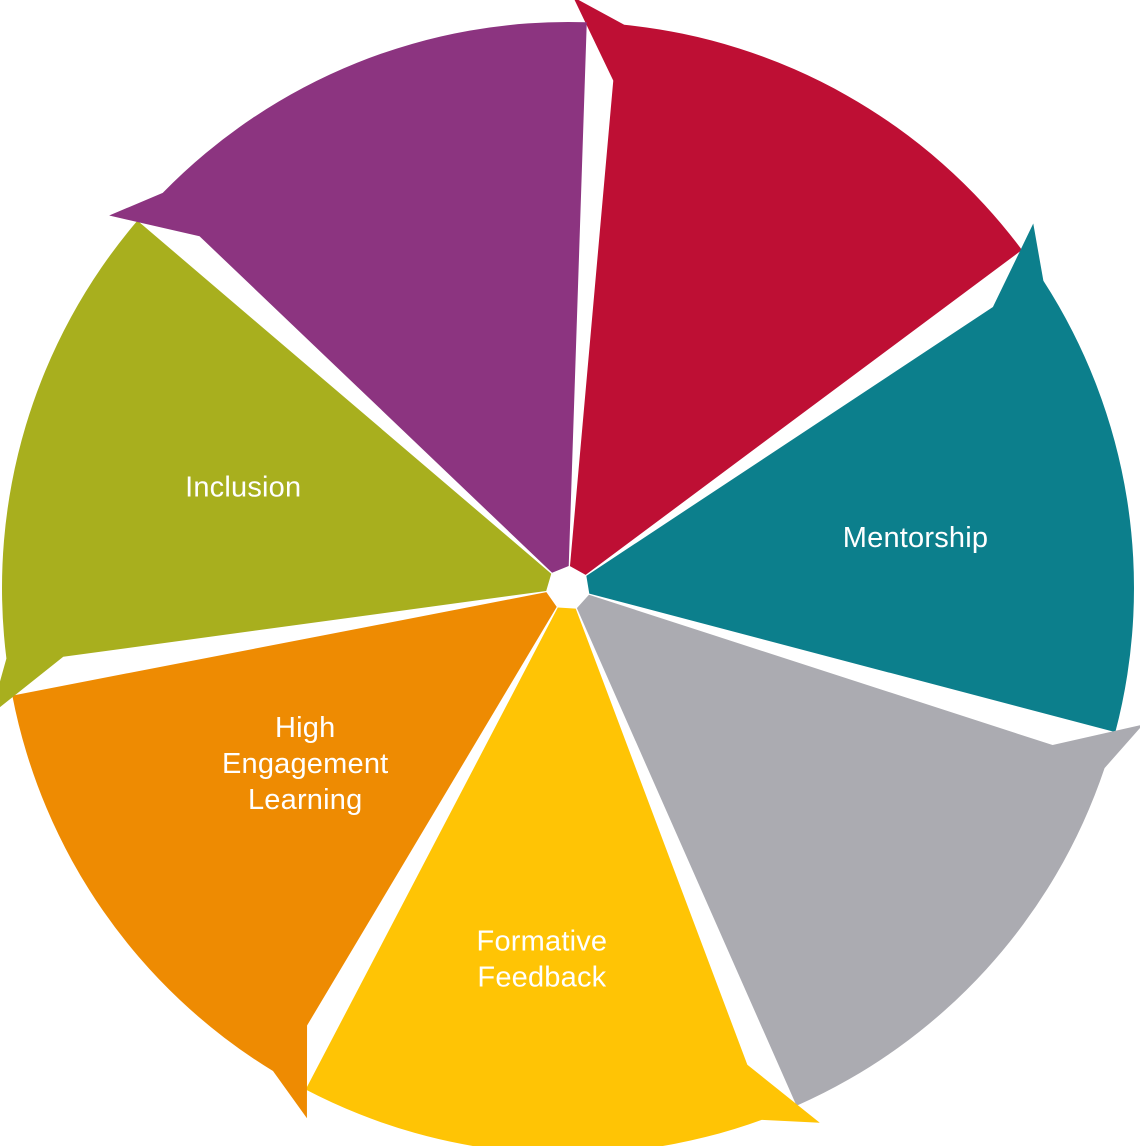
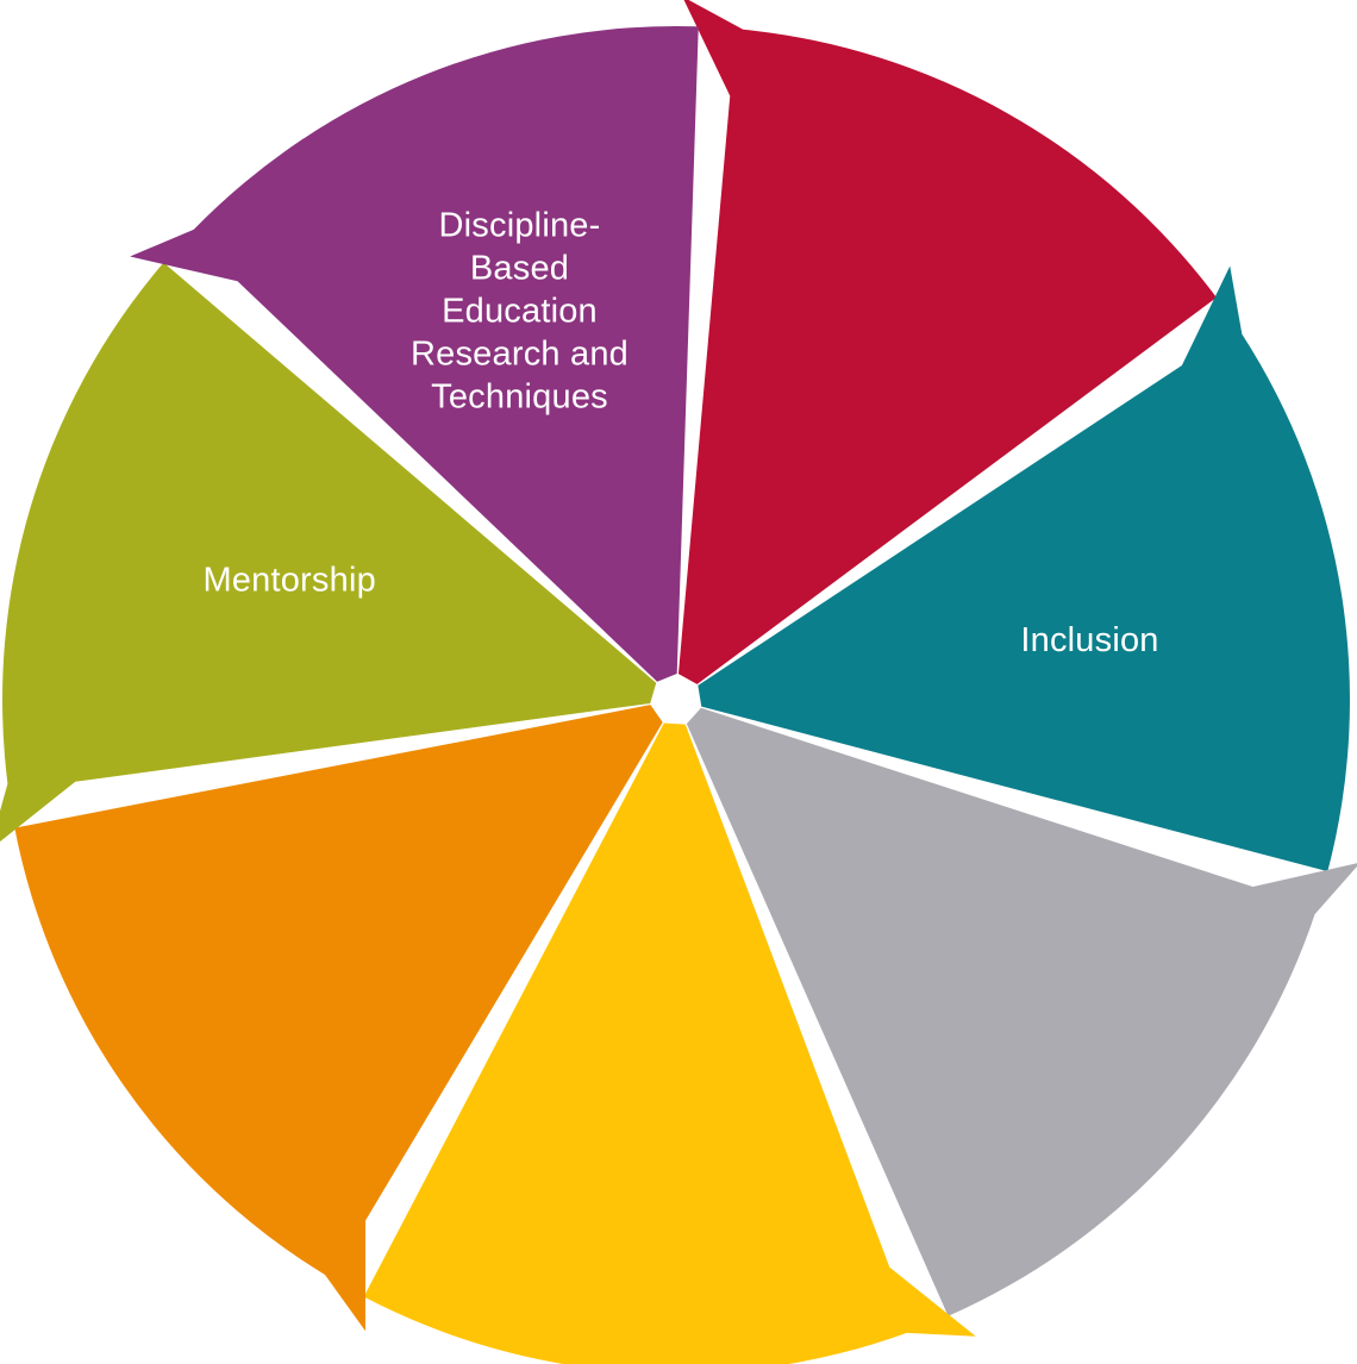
- Mentorship
+ Inclusion
- Formative Feedback
- High Engagement Learning
- Inclusion
+ Mentorship
+ Discipline- Based Education Research and Techniques
